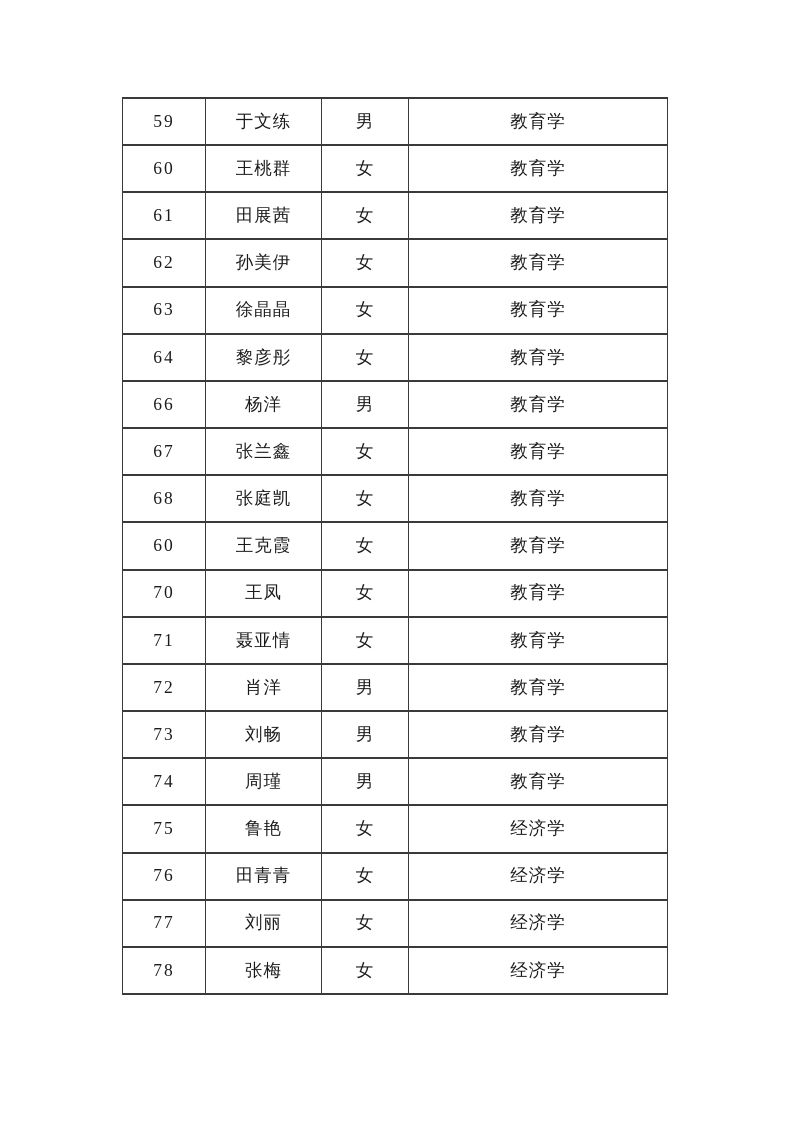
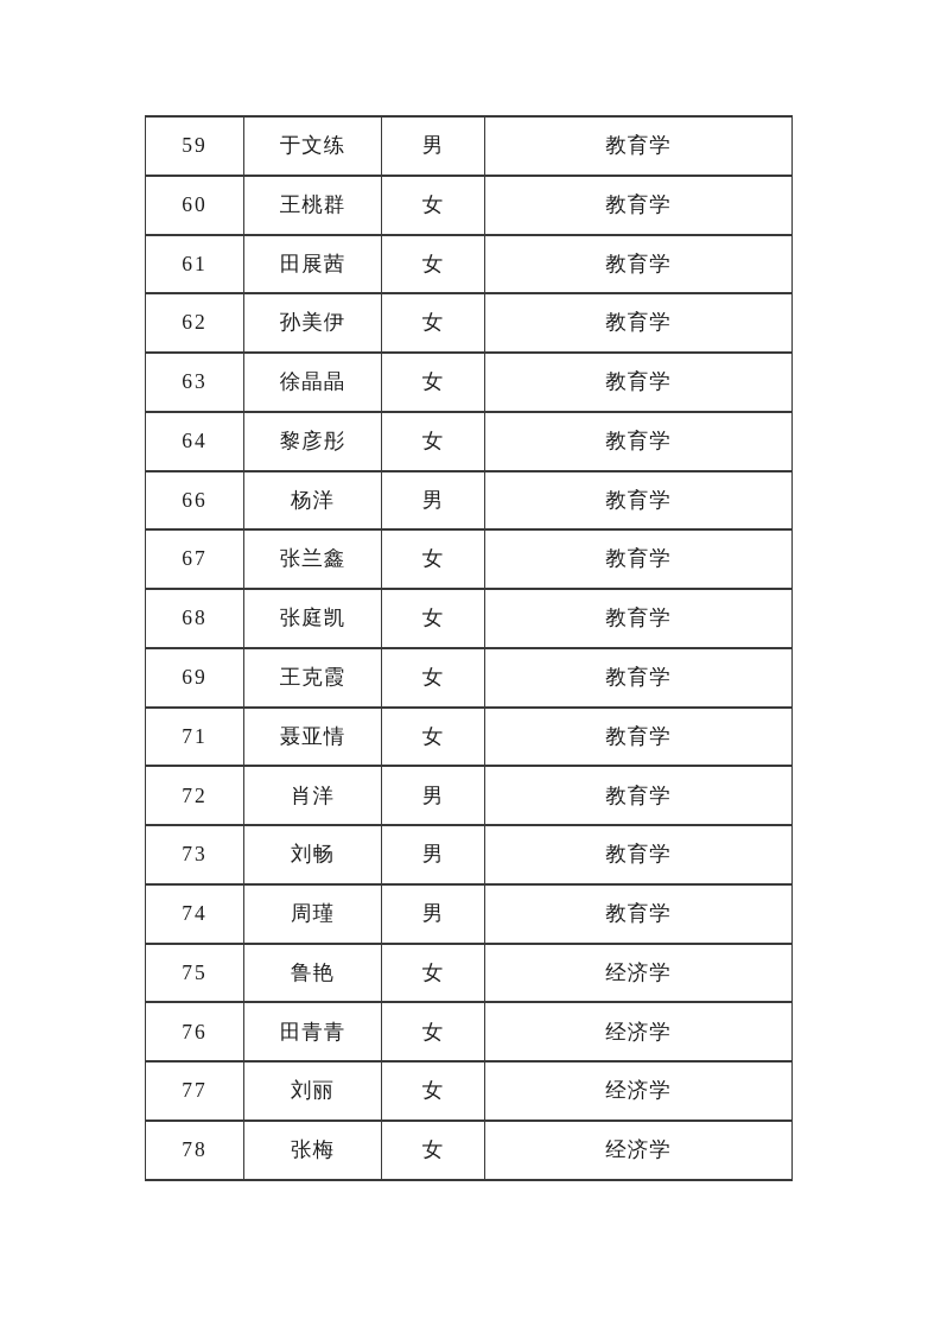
  59	于文练	男	教育学
  60	王桃群	女	教育学
  61	田展茜	女	教育学
  62	孙美伊	女	教育学
  63	徐晶晶	女	教育学
  64	黎彦彤	女	教育学
  66	杨洋	男	教育学
  67	张兰鑫	女	教育学
  68	张庭凯	女	教育学
- 60	王克霞	女	教育学
+ 69	王克霞	女	教育学
- 70	王凤	女	教育学
  71	聂亚情	女	教育学
  72	肖洋	男	教育学
  73	刘畅	男	教育学
  74	周瑾	男	教育学
  75	鲁艳	女	经济学
  76	田青青	女	经济学
  77	刘丽	女	经济学
  78	张梅	女	经济学
